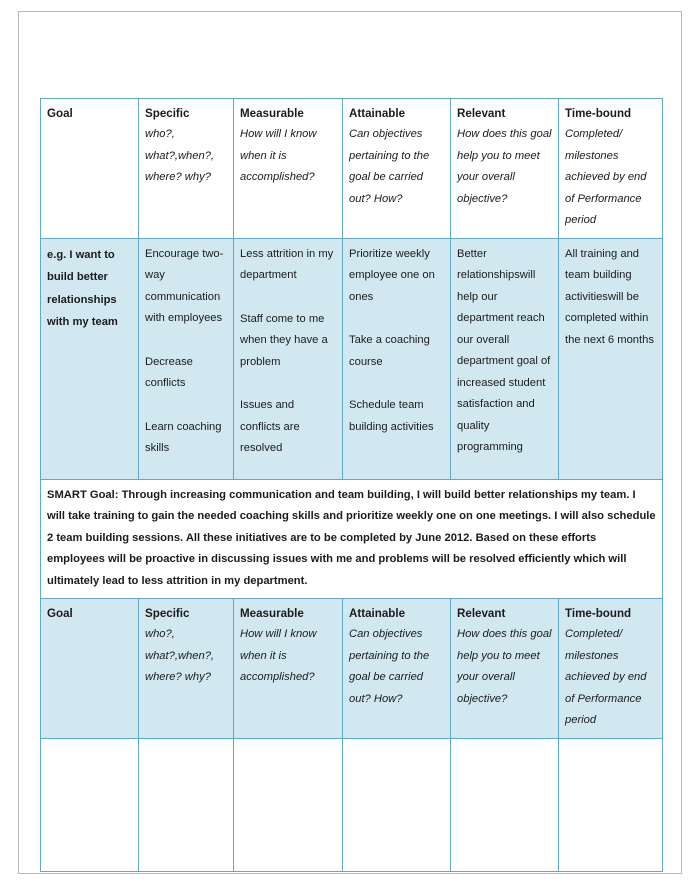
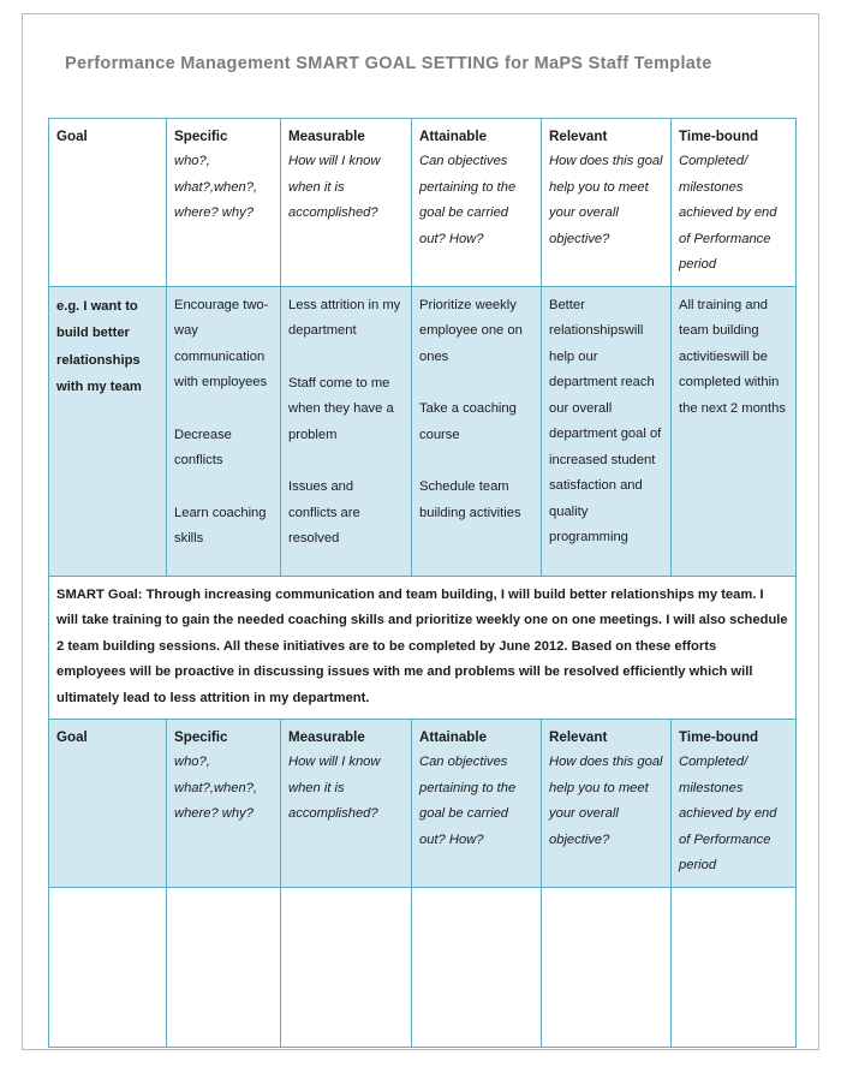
+ Performance Management SMART GOAL SETTING for MaPS Staff Template
  Goal	Specific who?, what?,when?, where? why?	Measurable How will I know when it is accomplished?	Attainable Can objectives pertaining to the goal be carried out? How?	Relevant How does this goal help you to meet your overall objective?	Time-bound Completed/ milestones achieved by end of Performance period
- e.g. I want to build better relationships with my team	Encourage two-way communication with employees Decrease conflicts Learn coaching skills	Less attrition in my department Staff come to me when they have a problem Issues and conflicts are resolved	Prioritize weekly employee one on ones Take a coaching course Schedule team building activities	Better relationshipswill help our department reach our overall department goal of increased student satisfaction and quality programming	All training and team building activitieswill be completed within the next 6 months
+ e.g. I want to build better relationships with my team	Encourage two-way communication with employees Decrease conflicts Learn coaching skills	Less attrition in my department Staff come to me when they have a problem Issues and conflicts are resolved	Prioritize weekly employee one on ones Take a coaching course Schedule team building activities	Better relationshipswill help our department reach our overall department goal of increased student satisfaction and quality programming	All training and team building activitieswill be completed within the next 2 months
  SMART Goal: Through increasing communication and team building, I will build better relationships my team. I will take training to gain the needed coaching skills and prioritize weekly one on one meetings. I will also schedule 2 team building sessions. All these initiatives are to be completed by June 2012. Based on these efforts employees will be proactive in discussing issues with me and problems will be resolved efficiently which will ultimately lead to less attrition in my department.
  Goal	Specific who?, what?,when?, where? why?	Measurable How will I know when it is accomplished?	Attainable Can objectives pertaining to the goal be carried out? How?	Relevant How does this goal help you to meet your overall objective?	Time-bound Completed/ milestones achieved by end of Performance period
